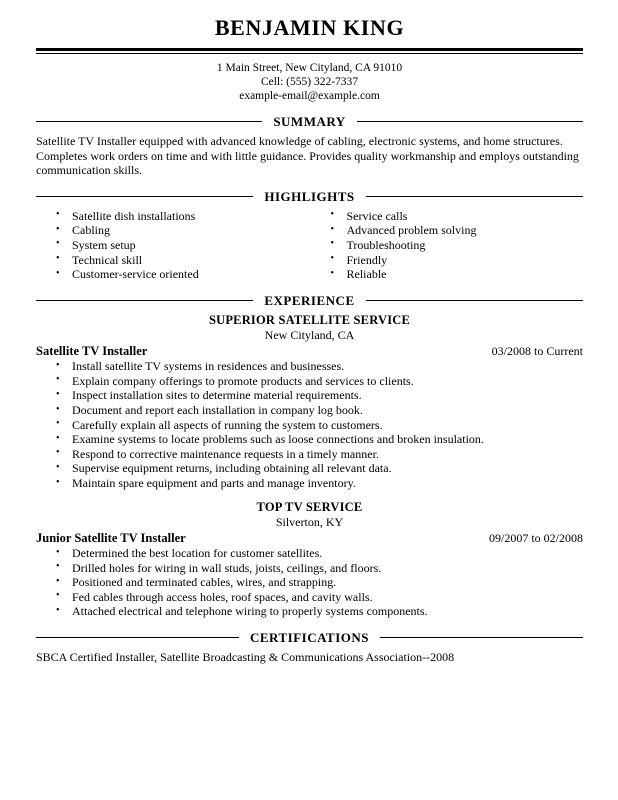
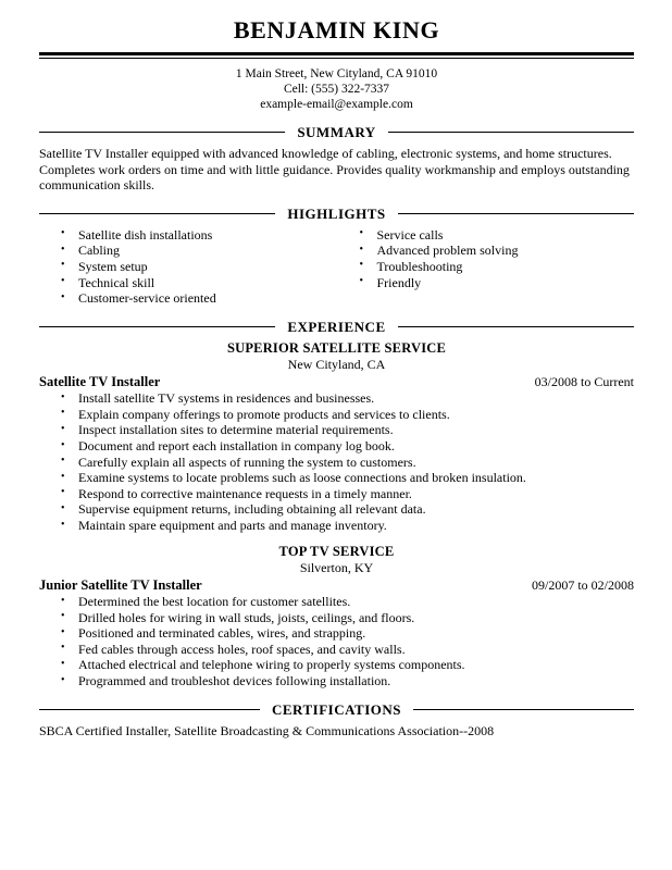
  BENJAMIN KING
  1 Main Street, New Cityland, CA 91010
  Cell: (555) 322-7337
  example-email@example.com
  SUMMARY
  Satellite TV Installer equipped with advanced knowledge of cabling, electronic systems, and home structures. Completes work orders on time and with little guidance. Provides quality workmanship and employs outstanding communication skills.
  HIGHLIGHTS
  Satellite dish installations
  Cabling
  System setup
  Technical skill
  Customer-service oriented
  Service calls
  Advanced problem solving
  Troubleshooting
  Friendly
- Reliable
  EXPERIENCE
  SUPERIOR SATELLITE SERVICE
  New Cityland, CA
  Satellite TV Installer
  03/2008 to Current
  Install satellite TV systems in residences and businesses.
  Explain company offerings to promote products and services to clients.
  Inspect installation sites to determine material requirements.
  Document and report each installation in company log book.
  Carefully explain all aspects of running the system to customers.
  Examine systems to locate problems such as loose connections and broken insulation.
  Respond to corrective maintenance requests in a timely manner.
  Supervise equipment returns, including obtaining all relevant data.
  Maintain spare equipment and parts and manage inventory.
  TOP TV SERVICE
  Silverton, KY
  Junior Satellite TV Installer
  09/2007 to 02/2008
  Determined the best location for customer satellites.
  Drilled holes for wiring in wall studs, joists, ceilings, and floors.
  Positioned and terminated cables, wires, and strapping.
  Fed cables through access holes, roof spaces, and cavity walls.
  Attached electrical and telephone wiring to properly systems components.
+ Programmed and troubleshot devices following installation.
  CERTIFICATIONS
  SBCA Certified Installer, Satellite Broadcasting & Communications Association--2008
